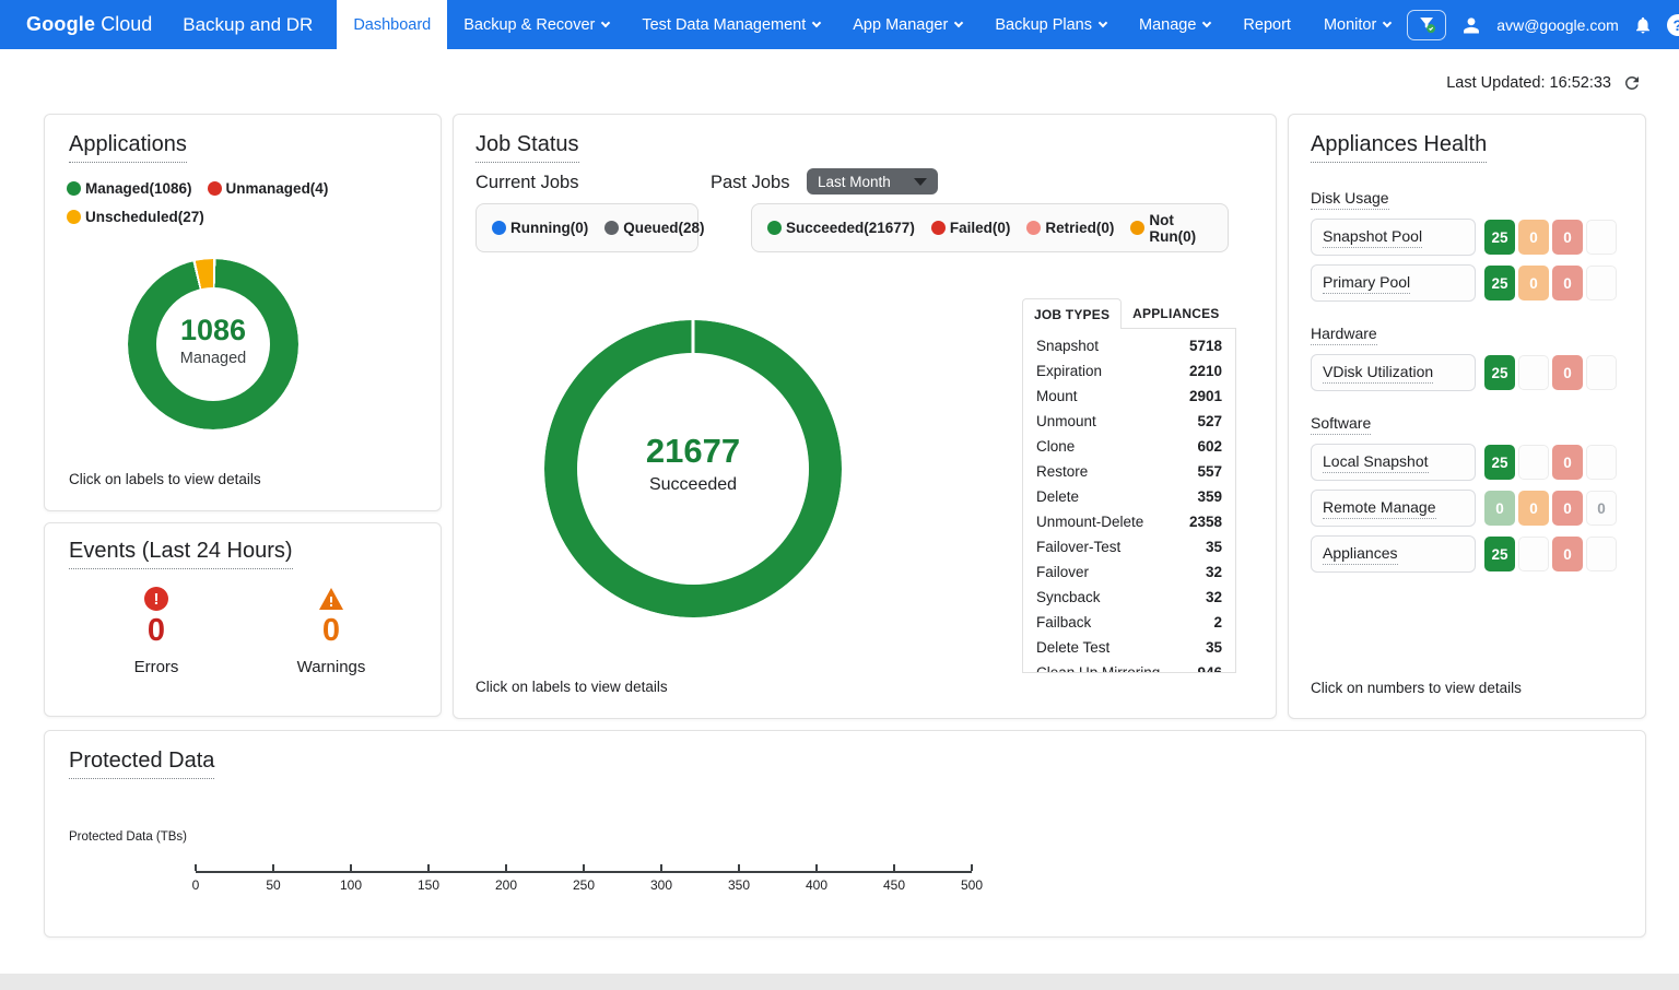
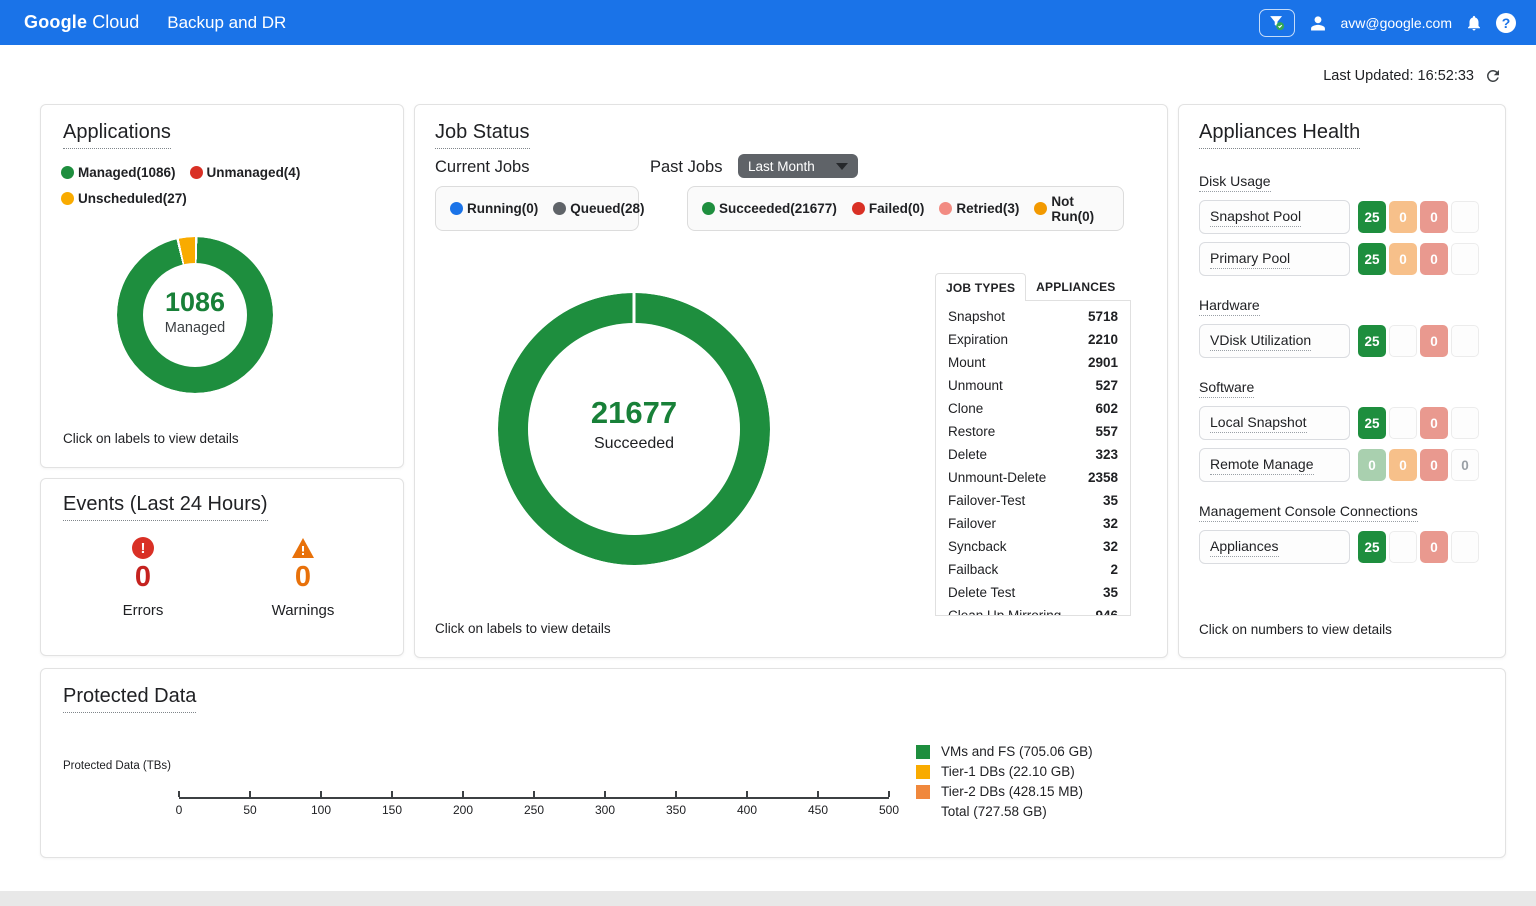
  Google
  Cloud
  Backup and DR
- Dashboard
- Backup & Recover
- Test Data Management
- App Manager
- Backup Plans
- Manage
- Report
- Monitor
  avw@google.com
  ?
  Last Updated: 16:52:33
  Applications
  Managed(1086)
  Unmanaged(4)
  Unscheduled(27)
  1086
  Managed
  Click on labels to view details
  Events (Last 24 Hours)
  !
  0
  Errors
  0
  Warnings
  Job Status
  Current Jobs
  Past Jobs
  Last Month
  Running(0)
  Queued(28)
  Succeeded(21677)
  Failed(0)
- Retried(0)
+ Retried(3)
  Not Run(0)
  21677
  Succeeded
  JOB TYPES
  APPLIANCES
  Snapshot
  5718
  Expiration
  2210
  Mount
  2901
  Unmount
  527
  Clone
  602
  Restore
  557
  Delete
- 359
+ 323
  Unmount-Delete
  2358
  Failover-Test
  35
  Failover
  32
  Syncback
  32
  Failback
  2
  Delete Test
  35
  Click on labels to view details
  Appliances Health
  Disk Usage
  Snapshot Pool
  25
  0
  0
  Primary Pool
  25
  0
  0
  Hardware
  VDisk Utilization
  25
  0
  Software
  Local Snapshot
  25
  0
  Remote Manage
  0
  0
  0
  0
+ Management Console Connections
  Appliances
  25
  0
  Click on numbers to view details
  Protected Data
  Protected Data (TBs)
  0
  50
  100
  150
  200
  250
  300
  350
  400
  450
  500
+ VMs and FS (705.06 GB)
+ Tier-1 DBs (22.10 GB)
+ Tier-2 DBs (428.15 MB)
+ Total (727.58 GB)
